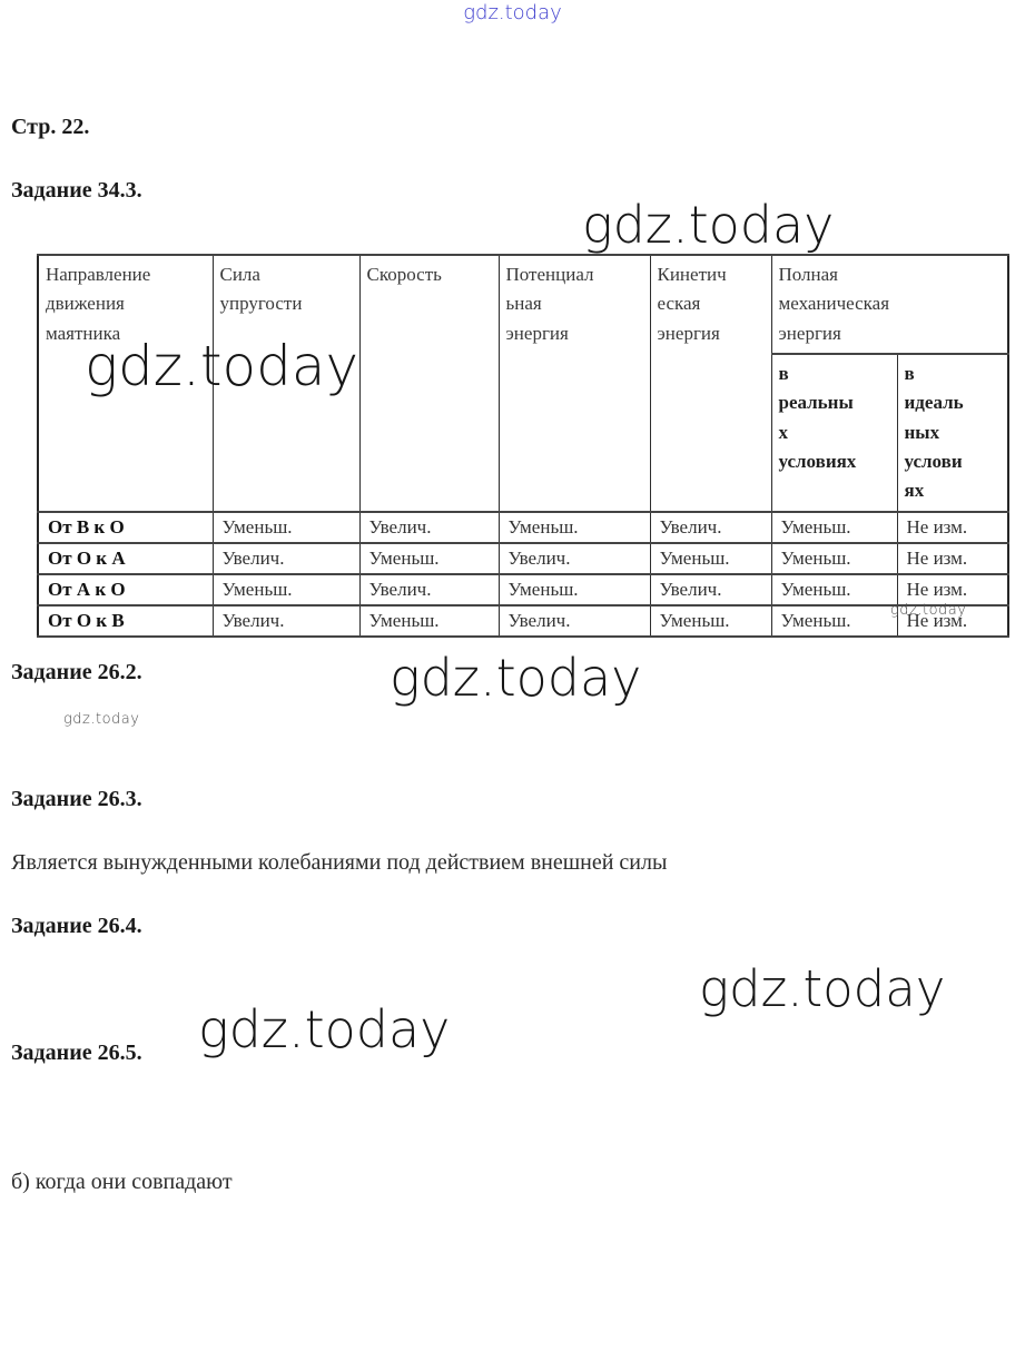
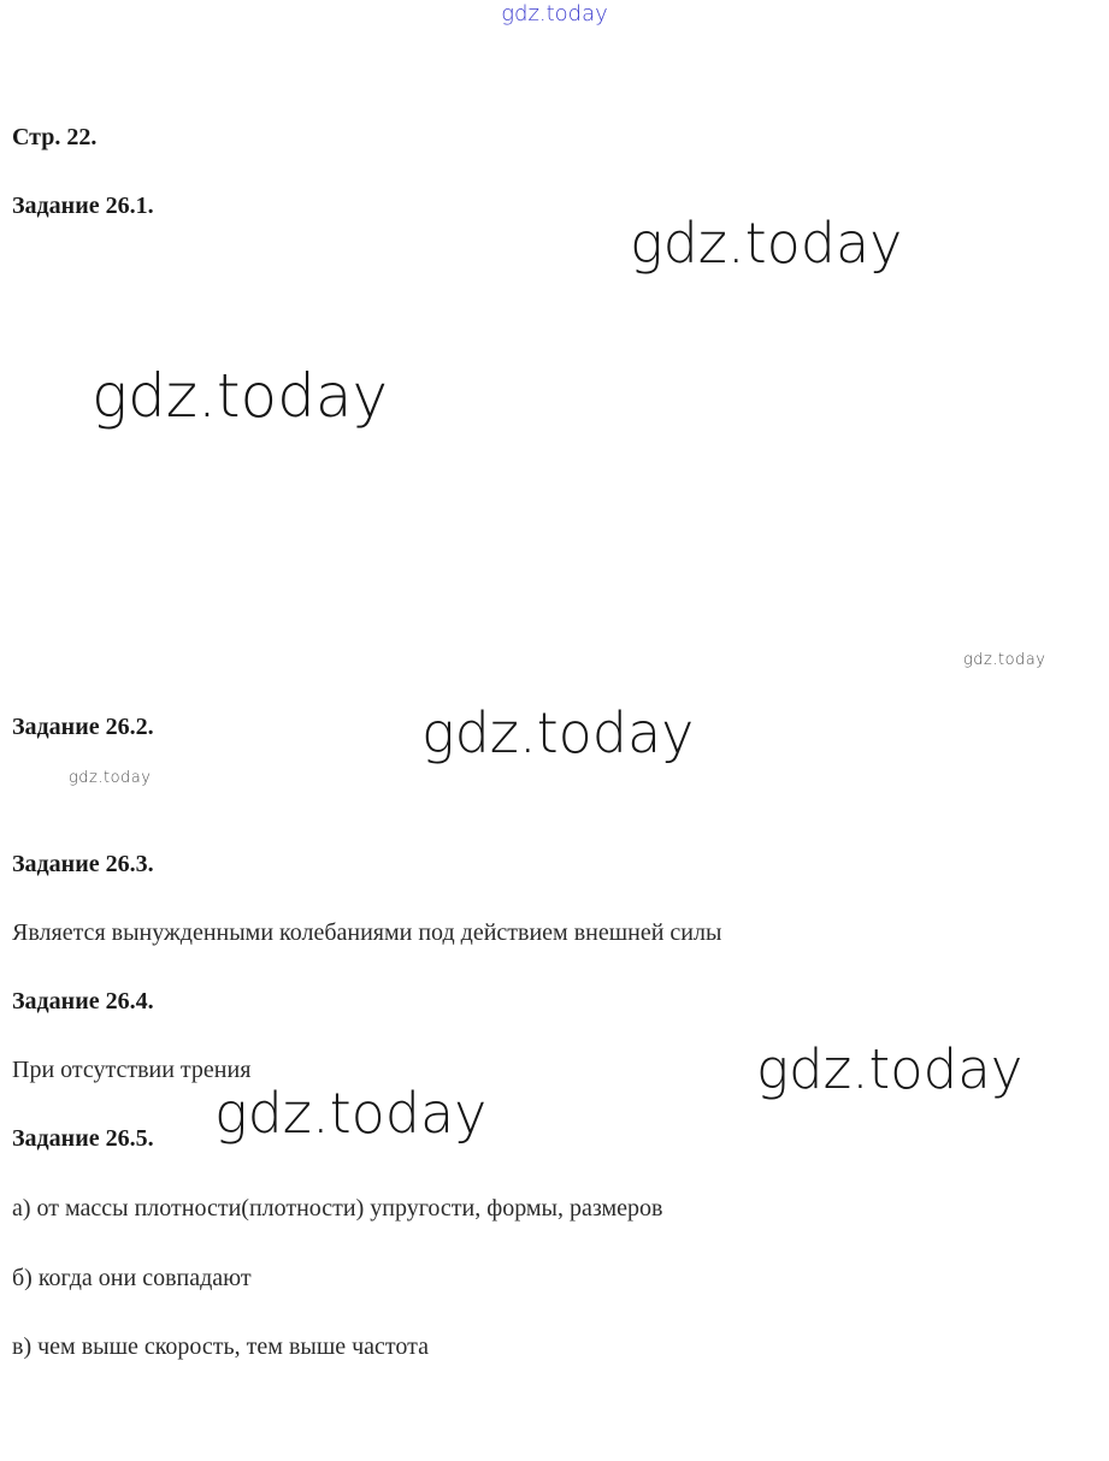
  gdz.today
  Стр. 22.
- Задание 34.3.
+ Задание 26.1.
  gdz.today
- Направление движения маятника	Сила упругости	Скорость	Потенциал ьная энергия	Кинетич еская энергия	Полная механическая энергия
- в реальны х условиях	в идеаль ных услови ях
- От В к О	Уменьш.	Увелич.	Уменьш.	Увелич.	Уменьш.	Не изм.
- От О к А	Увелич.	Уменьш.	Увелич.	Уменьш.	Уменьш.	Не изм.
- От А к О	Уменьш.	Увелич.	Уменьш.	Увелич.	Уменьш.	Не изм.
- От О к В	Увелич.	Уменьш.	Увелич.	Уменьш.	Уменьш.	Не изм.
  gdz.today
  gdz.today
  Задание 26.2.
  gdz.today
  gdz.today
  Задание 26.3.
  Является вынужденными колебаниями под действием внешней силы
  Задание 26.4.
+ При отсутствии трения
  gdz.today
  gdz.today
  Задание 26.5.
+ а) от массы плотности(плотности) упругости, формы, размеров
  б) когда они совпадают
+ в) чем выше скорость, тем выше частота
